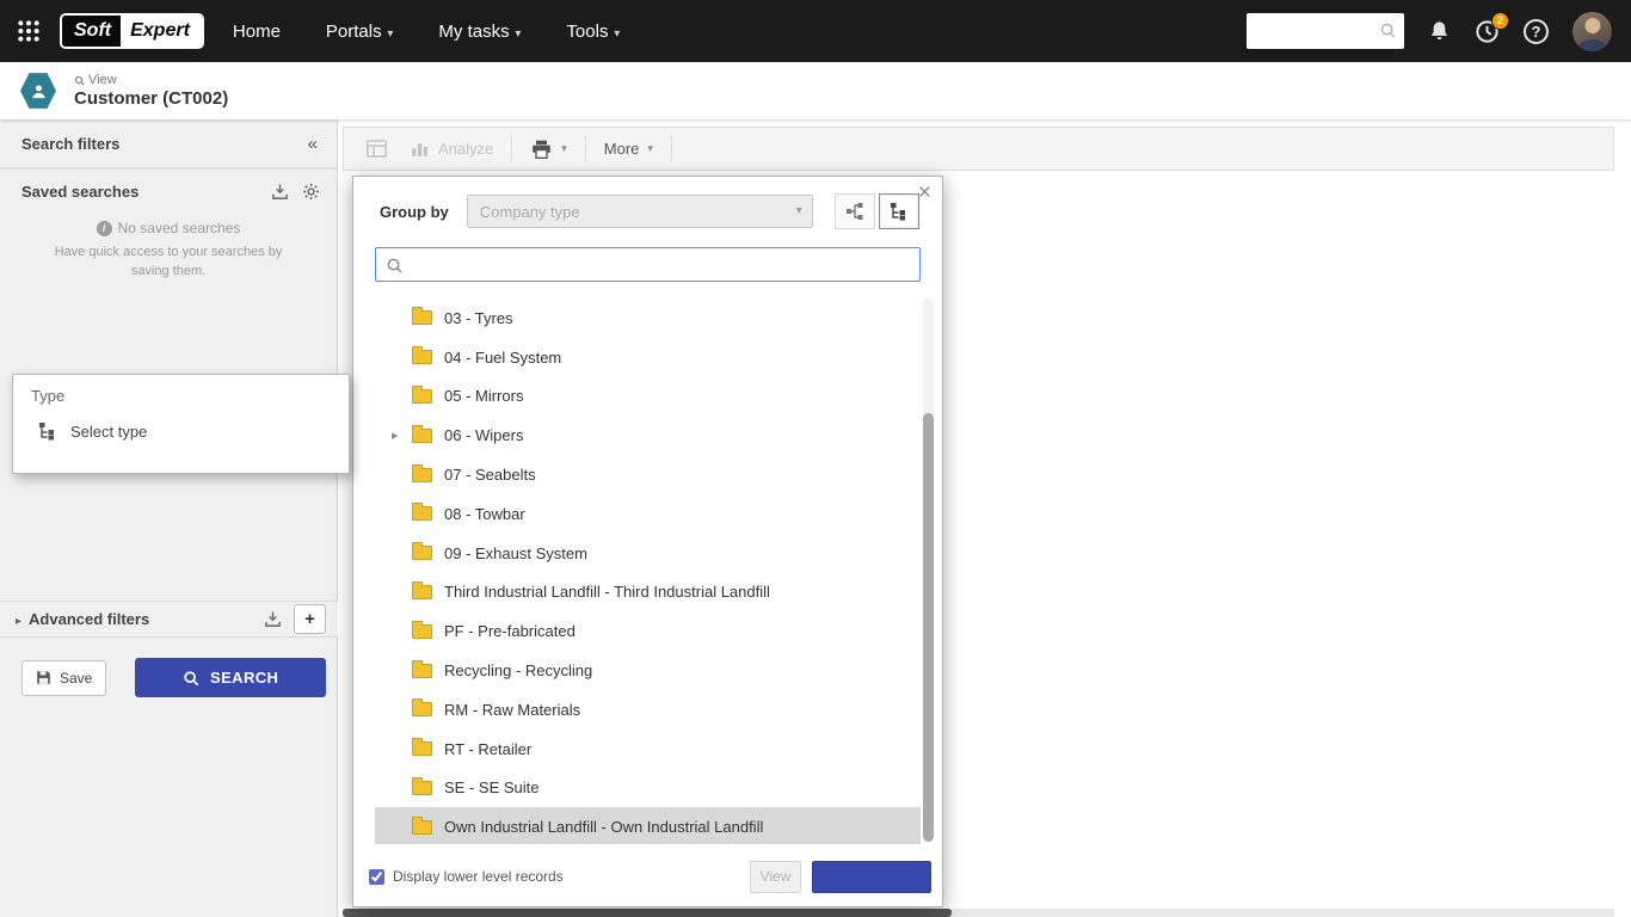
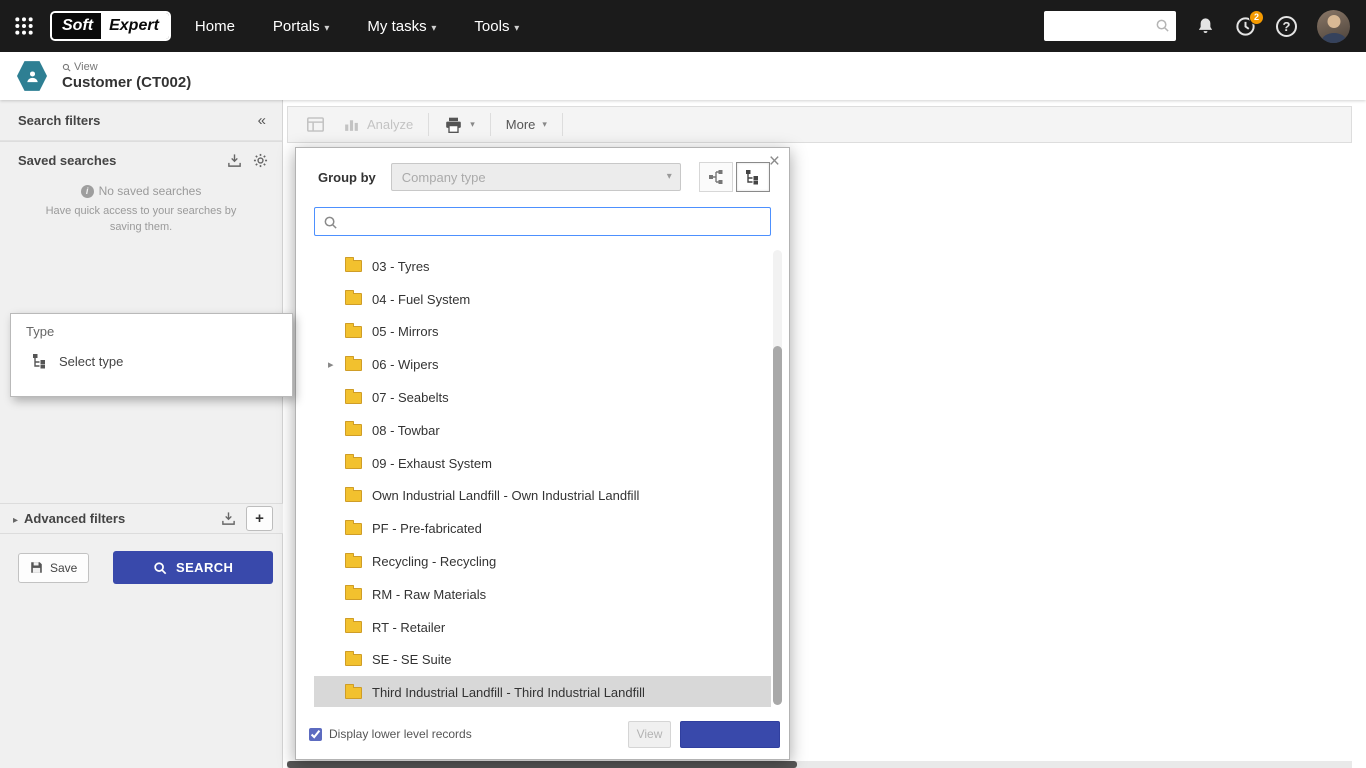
  Soft
  Expert
  Home
  Portals
  My tasks
  Tools
  2
  View
  Customer (CT002)
  Search filters
  Saved searches
  No saved searches
  Have quick access to your searches by saving them.
  Advanced filters
  Save
  SEARCH
  Type
  Select type
  Analyze
  More
  Group by
  Company type
  03 - Tyres
  04 - Fuel System
  05 - Mirrors
  06 - Wipers
  07 - Seabelts
  08 - Towbar
  09 - Exhaust System
- Third Industrial Landfill - Third Industrial Landfill
+ Own Industrial Landfill - Own Industrial Landfill
  PF - Pre-fabricated
  Recycling - Recycling
  RM - Raw Materials
  RT - Retailer
  SE - SE Suite
- Own Industrial Landfill - Own Industrial Landfill
+ Third Industrial Landfill - Third Industrial Landfill
  Display lower level records
  View
